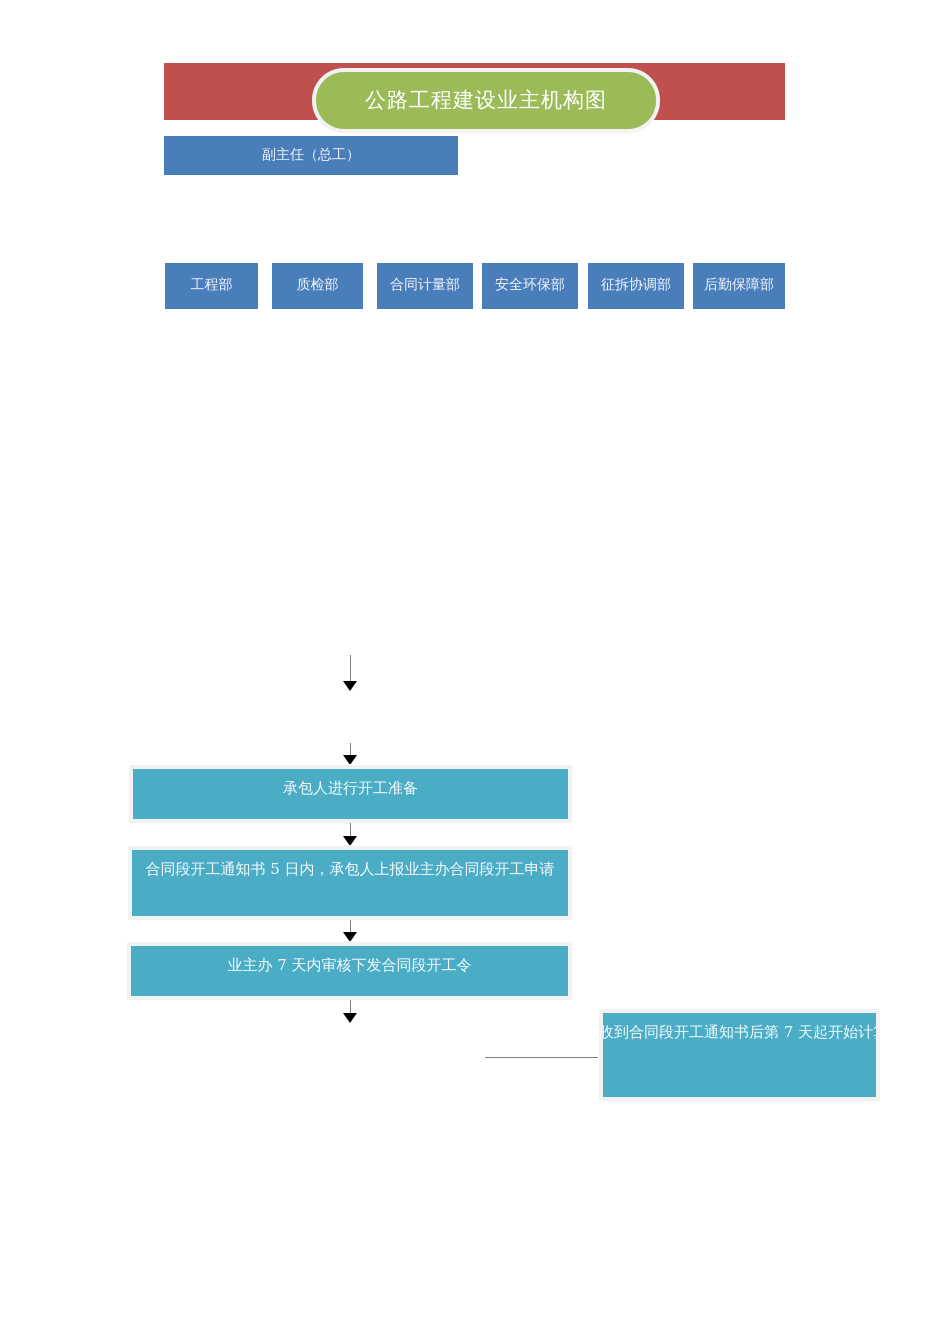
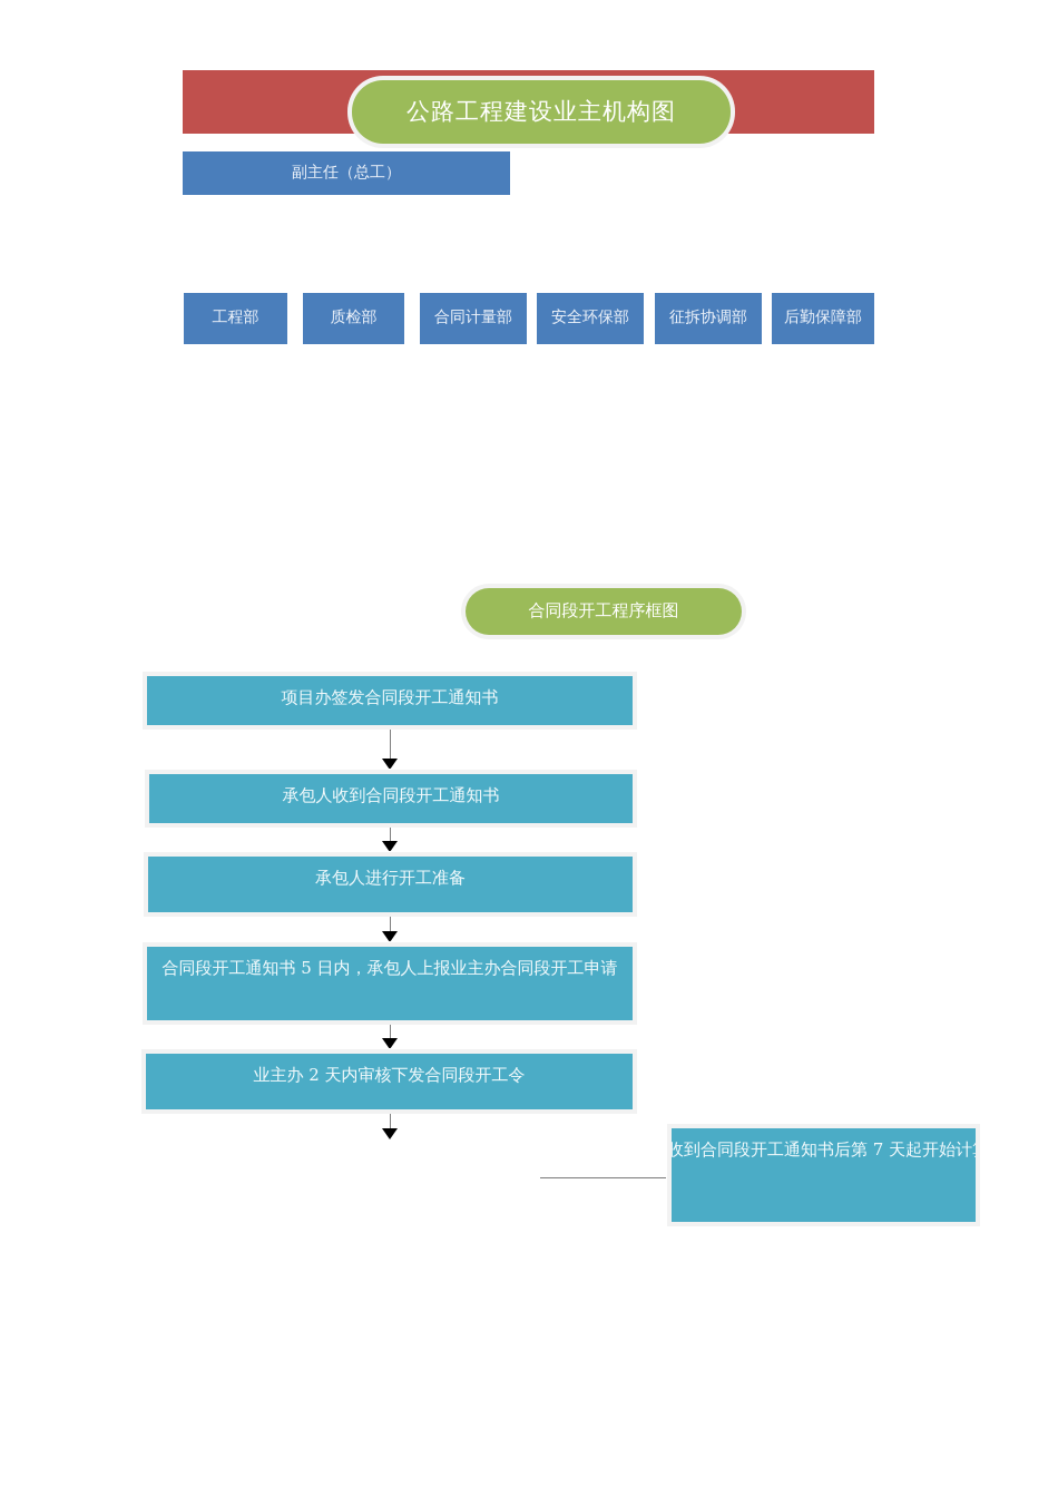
  公路工程建设业主机构图
  副主任（总工）
  工程部
  质检部
  合同计量部
  安全环保部
  征拆协调部
  后勤保障部
+ 合同段开工程序框图
+ 项目办签发合同段开工通知书
+ 承包人收到合同段开工通知书
  承包人进行开工准备
  合同段开工通知书 5 日内，承包人上报业主办合同段开工申请
- 业主办 7 天内审核下发合同段开工令
+ 业主办 2 天内审核下发合同段开工令
  收到合同段开工通知书后第 7 天起开始计
